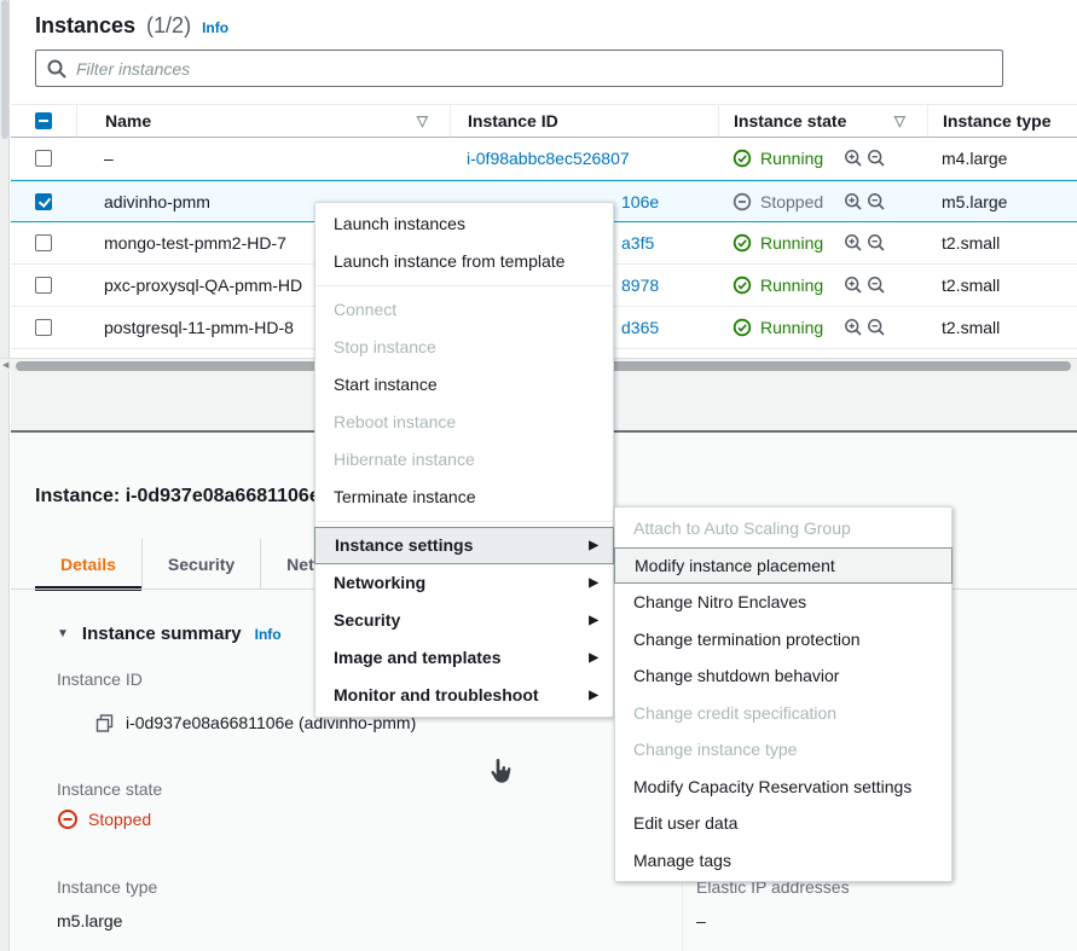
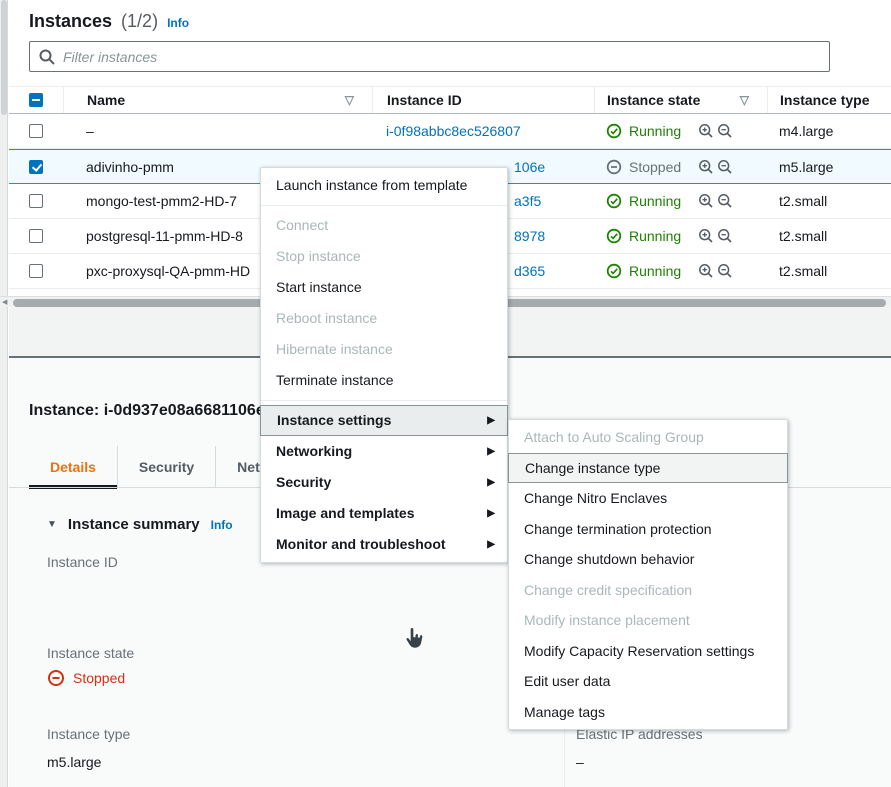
  Instances
  (1/2)
  Info
  Filter instances
  Name
  ▽
  Instance ID
  Instance state
  ▽
  Instance type
  –
  i-0f98abbc8ec526807
  Running
  m4.large
  adivinho-pmm
  106e
  Stopped
  m5.large
  mongo-test-pmm2-HD-7
  a3f5
  Running
  t2.small
- pxc-proxysql-QA-pmm-HD
+ postgresql-11-pmm-HD-8
  8978
  Running
  t2.small
- postgresql-11-pmm-HD-8
+ pxc-proxysql-QA-pmm-HD
  d365
  Running
  t2.small
  Details
  Security
  ▼
  Instance summary
  Info
  Instance ID
- i-0d937e08a6681106e (adivinho-pmm)
  Instance state
  Stopped
  Instance type
  m5.large
  Elastic IP addresses
  –
- Launch instances
  Launch instance from template
  Connect
  Stop instance
  Start instance
  Reboot instance
  Hibernate instance
  Terminate instance
  Instance settings
  ▶
  Networking
  ▶
  Security
  ▶
  Image and templates
  ▶
  Monitor and troubleshoot
  ▶
  Attach to Auto Scaling Group
- Modify instance placement
+ Change instance type
  Change Nitro Enclaves
  Change termination protection
  Change shutdown behavior
  Change credit specification
- Change instance type
+ Modify instance placement
  Modify Capacity Reservation settings
  Edit user data
  Manage tags
